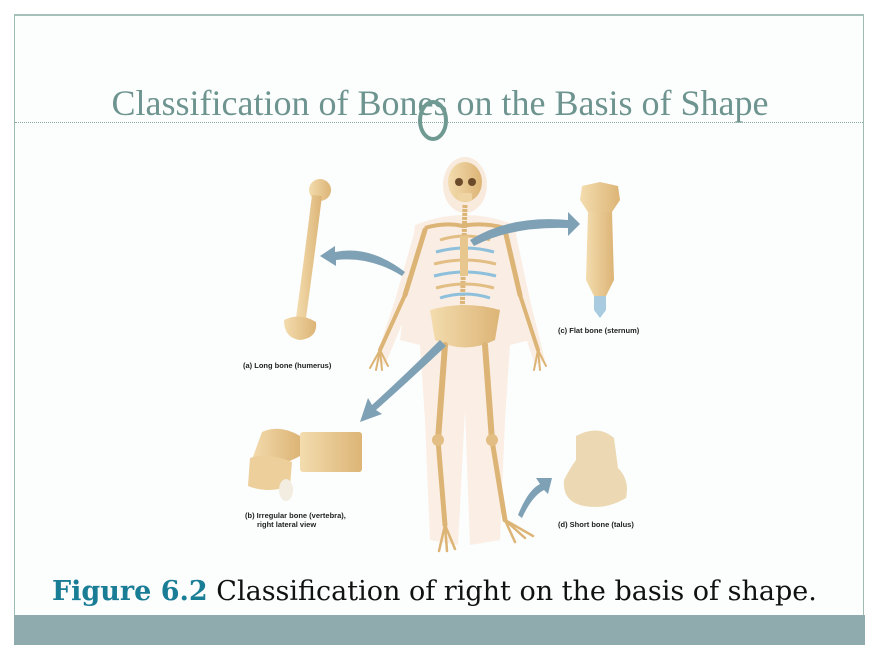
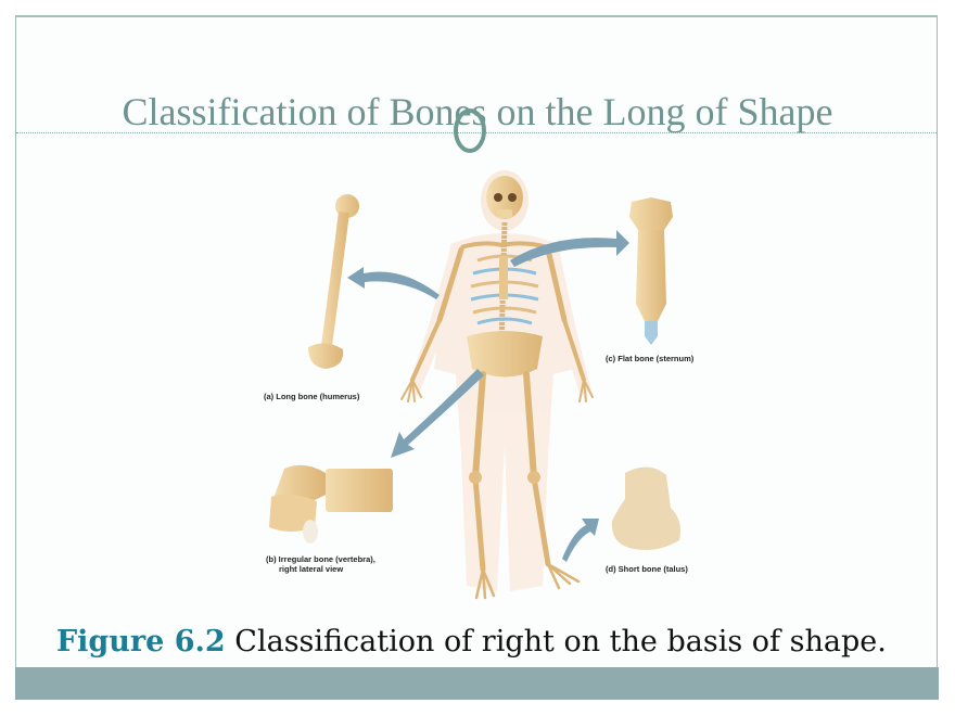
- Classification of Bones on the Basis of Shape
+ Classification of Bones on the Long of Shape
  (a) Long bone (humerus)
  (c) Flat bone (sternum)
  (b) Irregular bone (vertebra),
  right lateral view
  (d) Short bone (talus)
  Figure 6.2 Classification of right on the basis of shape.
